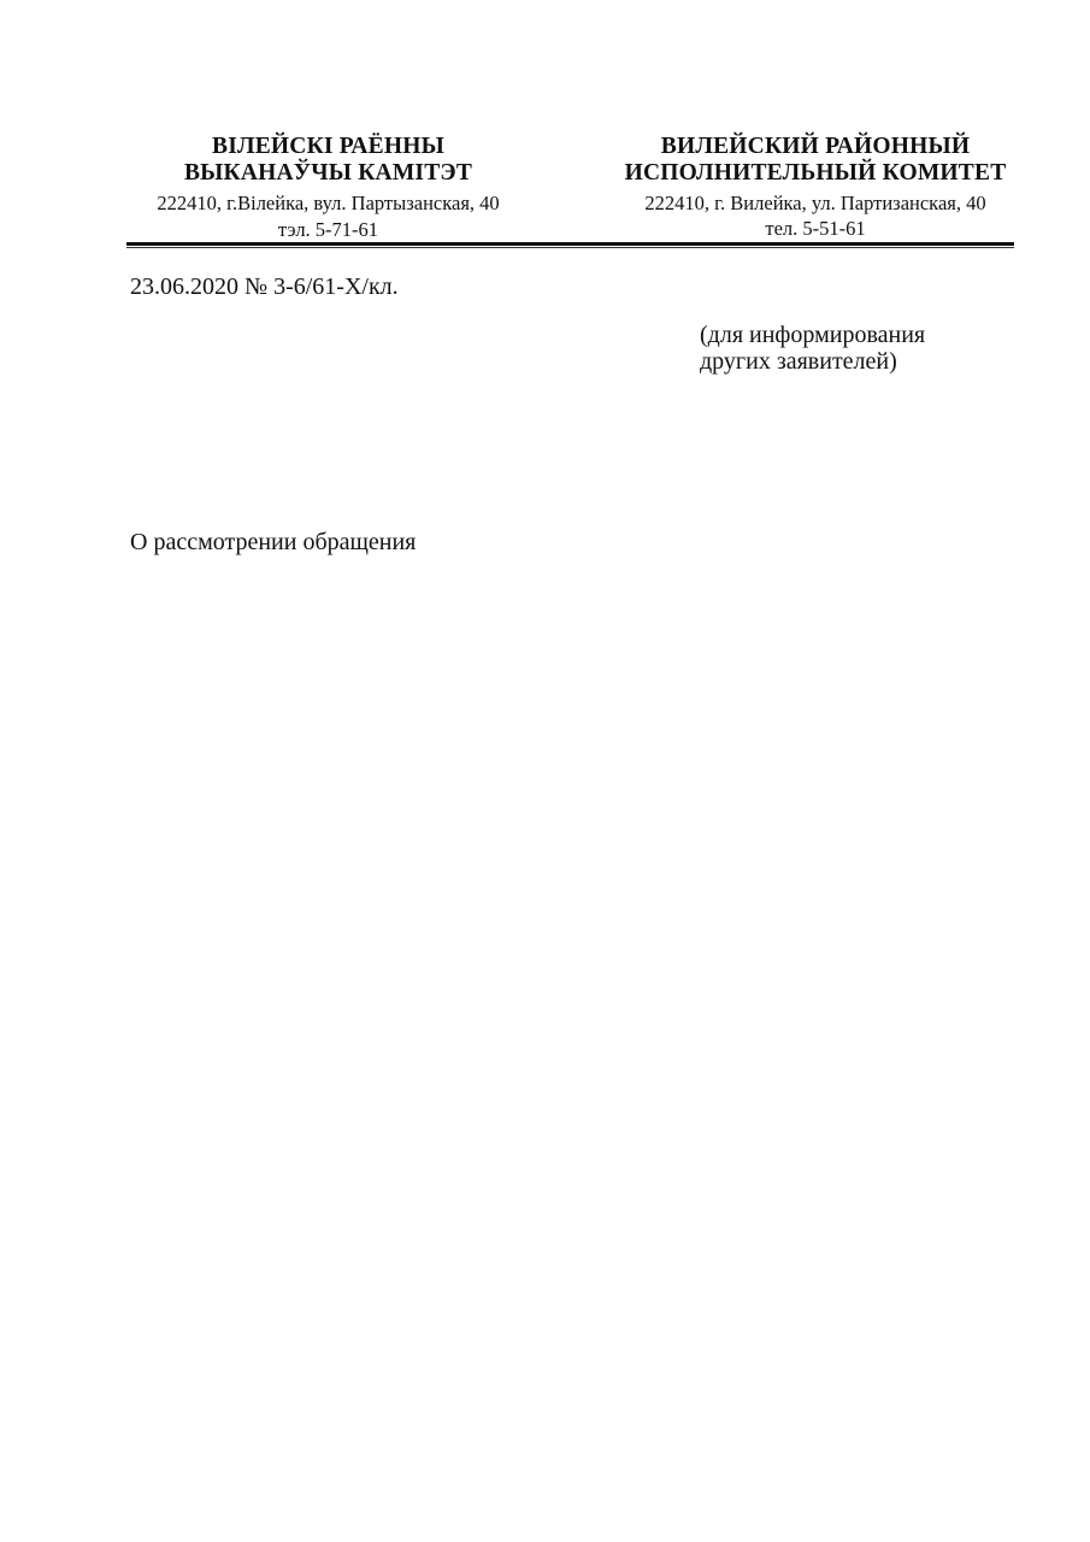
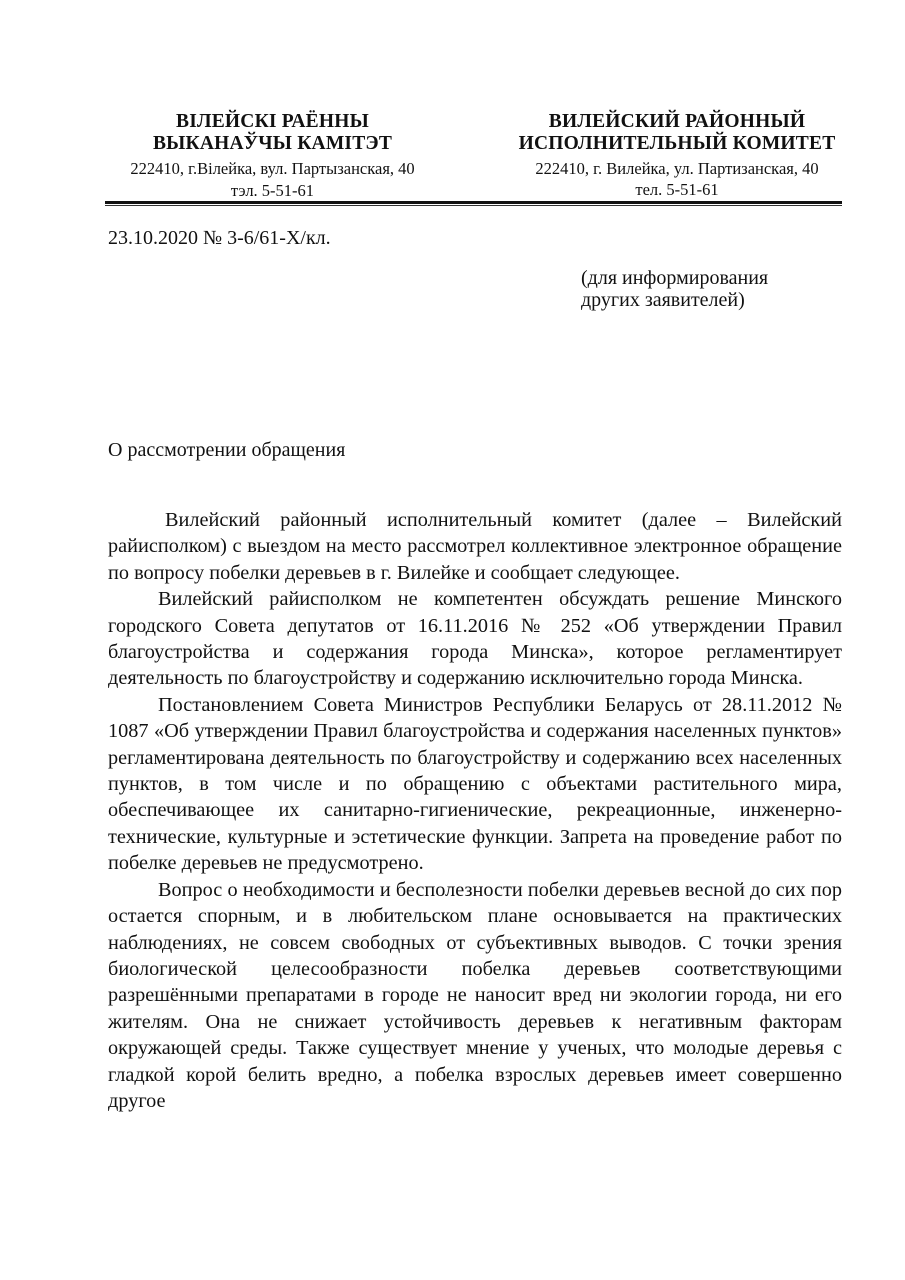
  ВІЛЕЙСКІ РАЁННЫ
  ВЫКАНАЎЧЫ КАМІТЭТ
  222410, г.Вілейка, вул. Партызанская, 40
- тэл. 5-71-61
+ тэл. 5-51-61
  ВИЛЕЙСКИЙ РАЙОННЫЙ
  ИСПОЛНИТЕЛЬНЫЙ КОМИТЕТ
  222410, г. Вилейка, ул. Партизанская, 40
  тел. 5-51-61
- 23.06.2020 № 3-6/61-Х/кл.
+ 23.10.2020 № 3-6/61-Х/кл.
  (для информирования
  других заявителей)
  О рассмотрении обращения
+ Вилейский районный исполнительный комитет (далее – Вилейский райисполком) с выездом на место рассмотрел коллективное электронное обращение по вопросу побелки деревьев в г. Вилейке и сообщает следующее.
+ Вилейский райисполком не компетентен обсуждать решение Минского городского Совета депутатов от 16.11.2016 № 252 «Об утверждении Правил благоустройства и содержания города Минска», которое регламентирует деятельность по благоустройству и содержанию исключительно города Минска.
+ Постановлением Совета Министров Республики Беларусь от 28.11.2012 № 1087 «Об утверждении Правил благоустройства и содержания населенных пунктов» регламентирована деятельность по благоустройству и содержанию всех населенных пунктов, в том числе и по обращению с объектами растительного мира, обеспечивающее их санитарно-гигиенические, рекреационные, инженерно-технические, культурные и эстетические функции. Запрета на проведение работ по побелке деревьев не предусмотрено.
+ Вопрос о необходимости и бесполезности побелки деревьев весной до сих пор остается спорным, и в любительском плане основывается на практических наблюдениях, не совсем свободных от субъективных выводов. С точки зрения биологической целесообразности побелка деревьев соответствующими разрешёнными препаратами в городе не наносит вред ни экологии города, ни его жителям. Она не снижает устойчивость деревьев к негативным факторам окружающей среды. Также существует мнение у ученых, что молодые деревья с гладкой корой белить вредно, а побелка взрослых деревьев имеет совершенно другое
